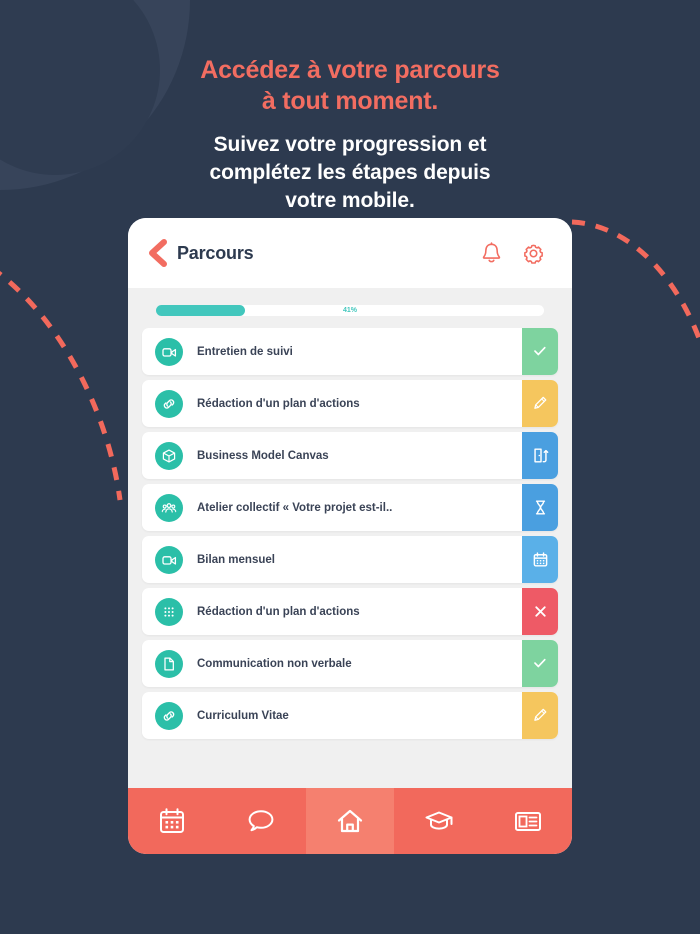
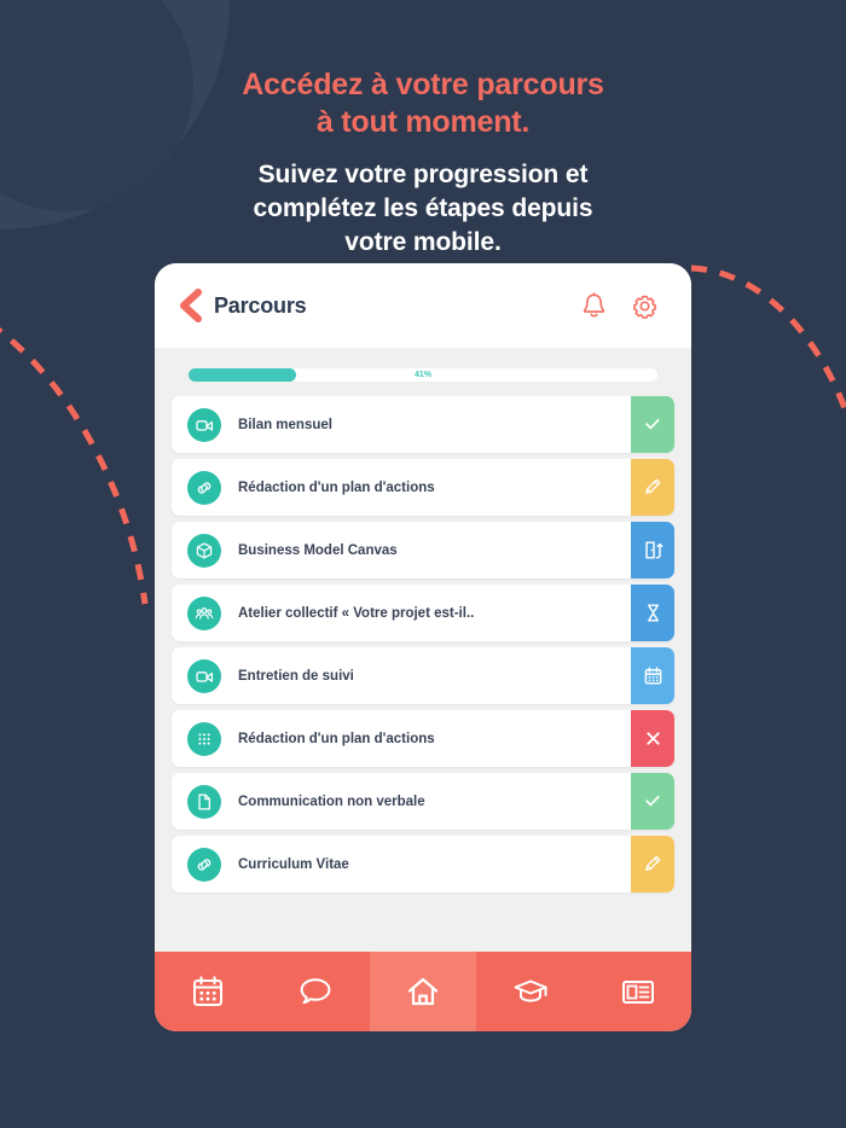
  Accédez à votre parcours
  à tout moment.
  Suivez votre progression et
  complétez les étapes depuis
  votre mobile.
  Parcours
- Entretien de suivi
+ Bilan mensuel
  Rédaction d'un plan d'actions
  Business Model Canvas
  Atelier collectif « Votre projet est-il..
- Bilan mensuel
+ Entretien de suivi
  Rédaction d'un plan d'actions
  Communication non verbale
  Curriculum Vitae
